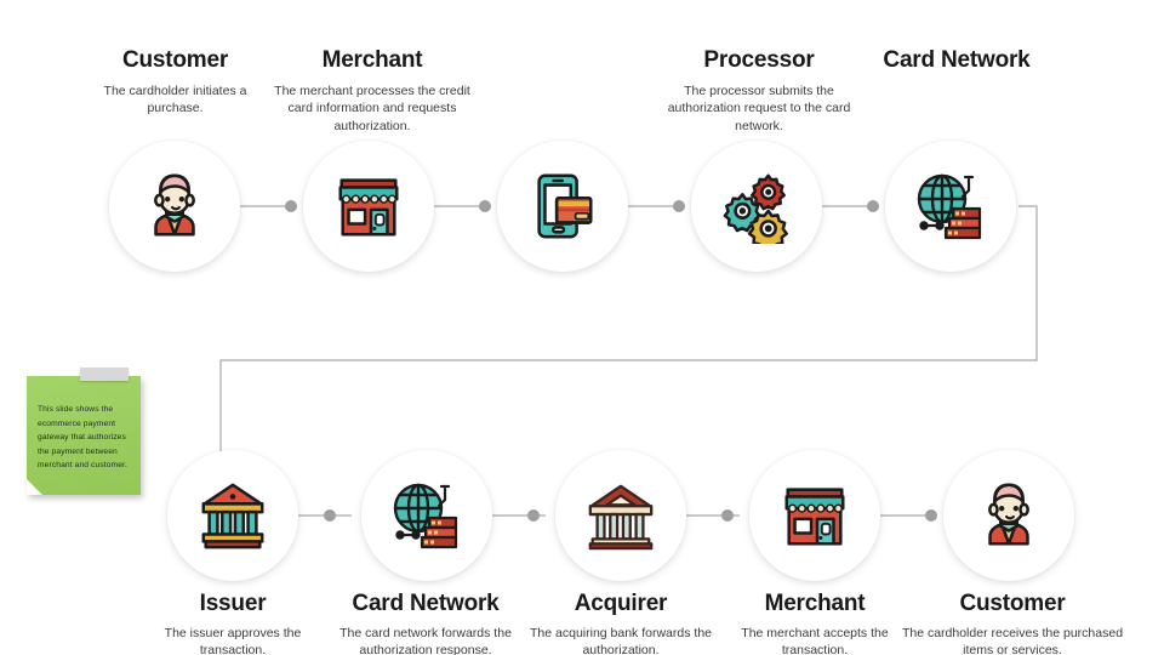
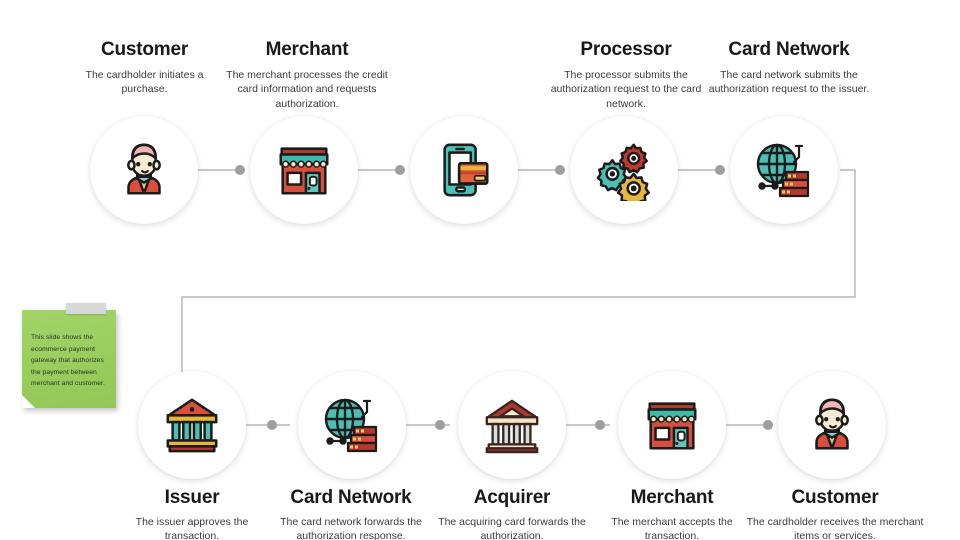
  Customer
  The cardholder initiates a purchase.
  Merchant
  The merchant processes the credit card information and requests authorization.
  Processor
  The processor submits the authorization request to the card network.
  Card Network
+ The card network submits the authorization request to the issuer.
  Issuer
  The issuer approves the transaction.
  Card Network
  The card network forwards the authorization response.
  Acquirer
- The acquiring bank forwards the authorization.
+ The acquiring card forwards the authorization.
  Merchant
  The merchant accepts the transaction.
  Customer
- The cardholder receives the purchased items or services.
+ The cardholder receives the merchant items or services.
